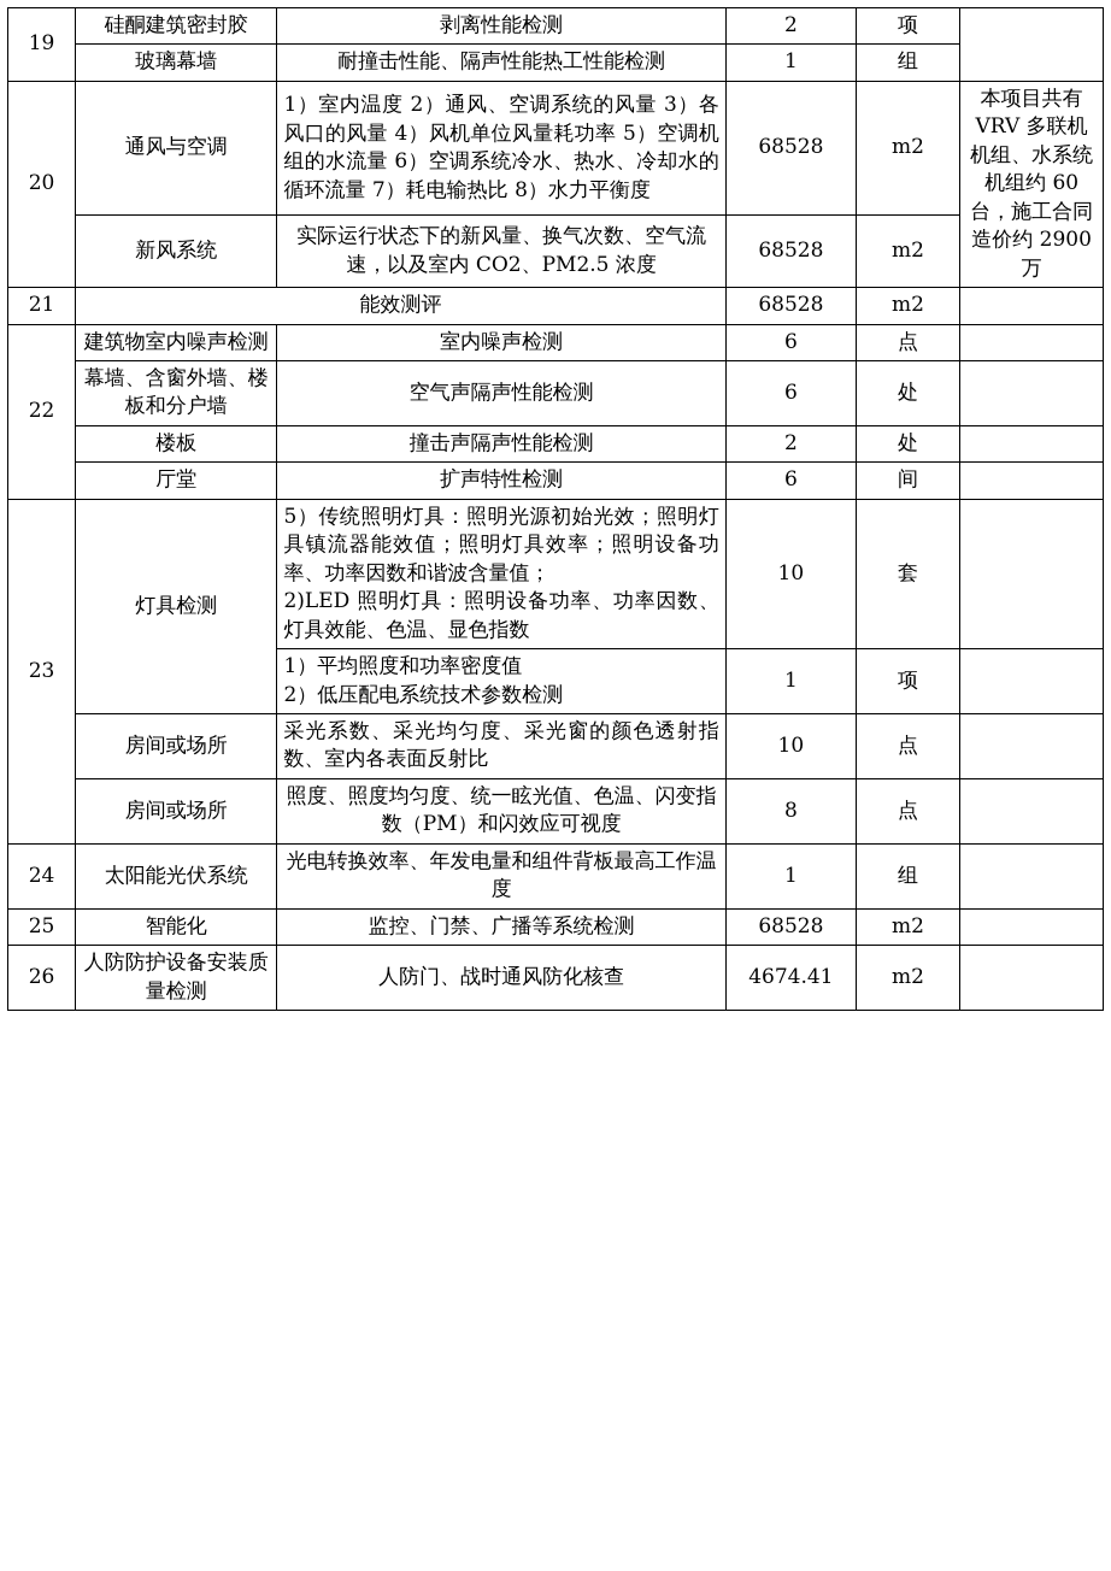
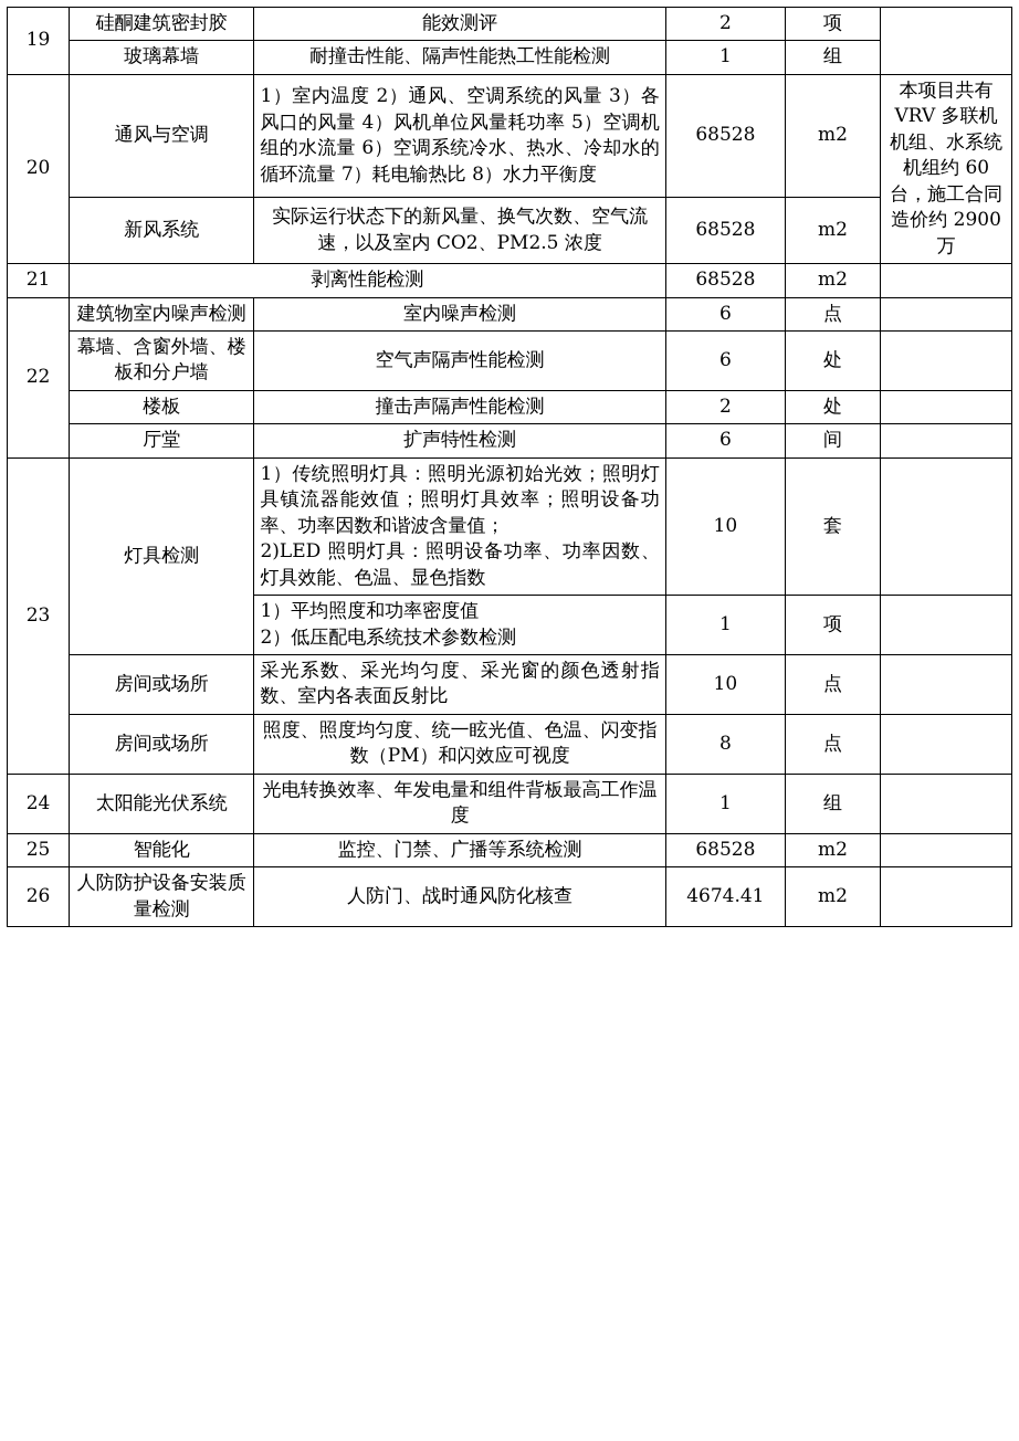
- 19	硅酮建筑密封胶	剥离性能检测	2	项
+ 19	硅酮建筑密封胶	能效测评	2	项
  玻璃幕墙	耐撞击性能、隔声性能热工性能检测	1	组
  20	通风与空调	1）室内温度 2）通风、空调系统的风量 3）各风口的风量 4）风机单位风量耗功率 5）空调机组的水流量 6）空调系统冷水、热水、冷却水的循环流量 7）耗电输热比 8）水力平衡度	68528	m2	本项目共有 VRV 多联机机组、水系统机组约 60 台，施工合同造价约 2900 万
  新风系统	实际运行状态下的新风量、换气次数、空气流速，以及室内 CO2、PM2.5 浓度	68528	m2
- 21	能效测评	68528	m2
+ 21	剥离性能检测	68528	m2
  22	建筑物室内噪声检测	室内噪声检测	6	点
  幕墙、含窗外墙、楼板和分户墙	空气声隔声性能检测	6	处
  楼板	撞击声隔声性能检测	2	处
  厅堂	扩声特性检测	6	间
- 23	灯具检测	5）传统照明灯具：照明光源初始光效；照明灯具镇流器能效值；照明灯具效率；照明设备功率、功率因数和谐波含量值； 2)LED 照明灯具：照明设备功率、功率因数、灯具效能、色温、显色指数	10	套
+ 23	灯具检测	1）传统照明灯具：照明光源初始光效；照明灯具镇流器能效值；照明灯具效率；照明设备功率、功率因数和谐波含量值； 2)LED 照明灯具：照明设备功率、功率因数、灯具效能、色温、显色指数	10	套
  1）平均照度和功率密度值 2）低压配电系统技术参数检测	1	项
  房间或场所	采光系数、采光均匀度、采光窗的颜色透射指数、室内各表面反射比	10	点
  房间或场所	照度、照度均匀度、统一眩光值、色温、闪变指数（PM）和闪效应可视度	8	点
  24	太阳能光伏系统	光电转换效率、年发电量和组件背板最高工作温度	1	组
  25	智能化	监控、门禁、广播等系统检测	68528	m2
  26	人防防护设备安装质量检测	人防门、战时通风防化核查	4674.41	m2
